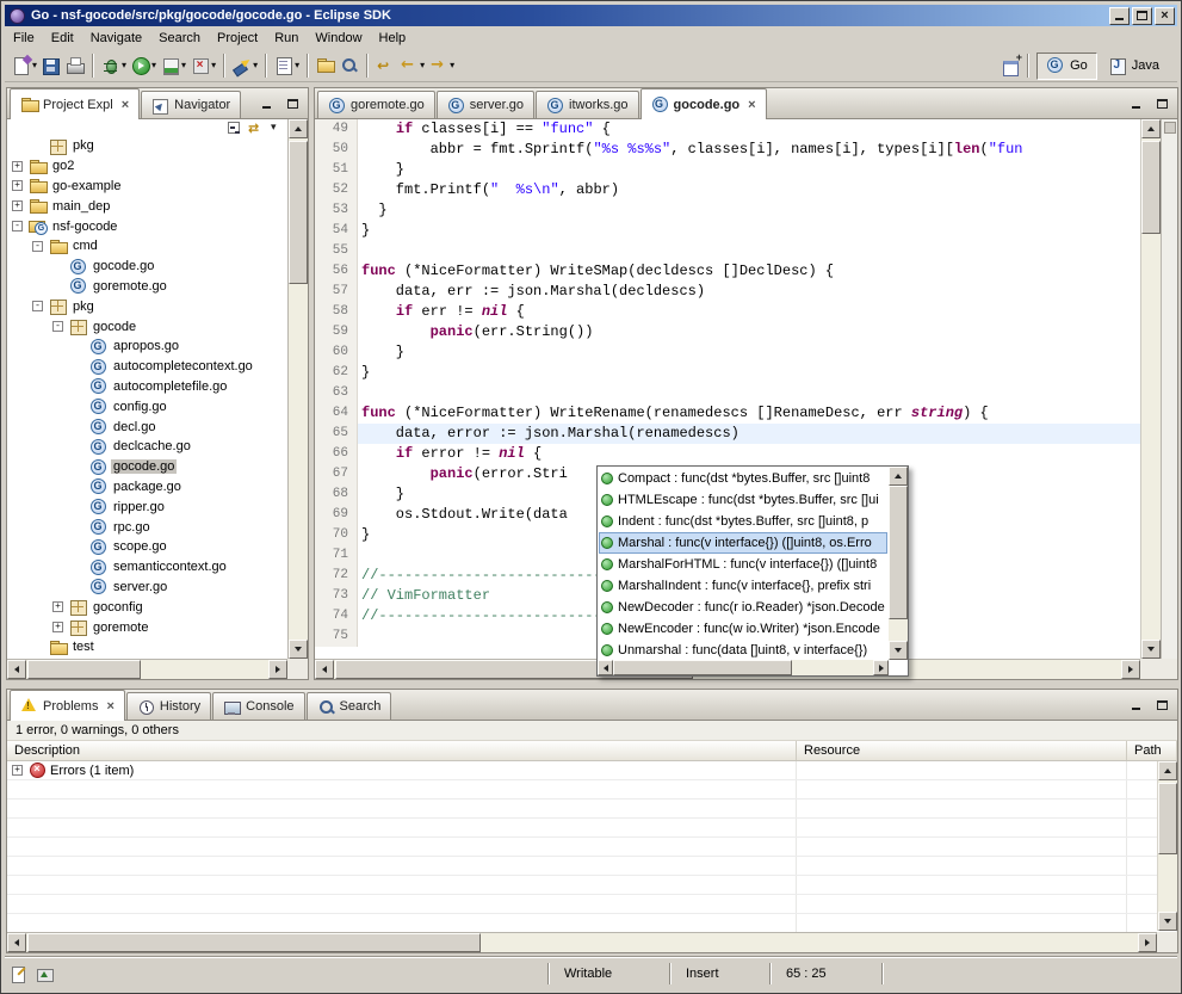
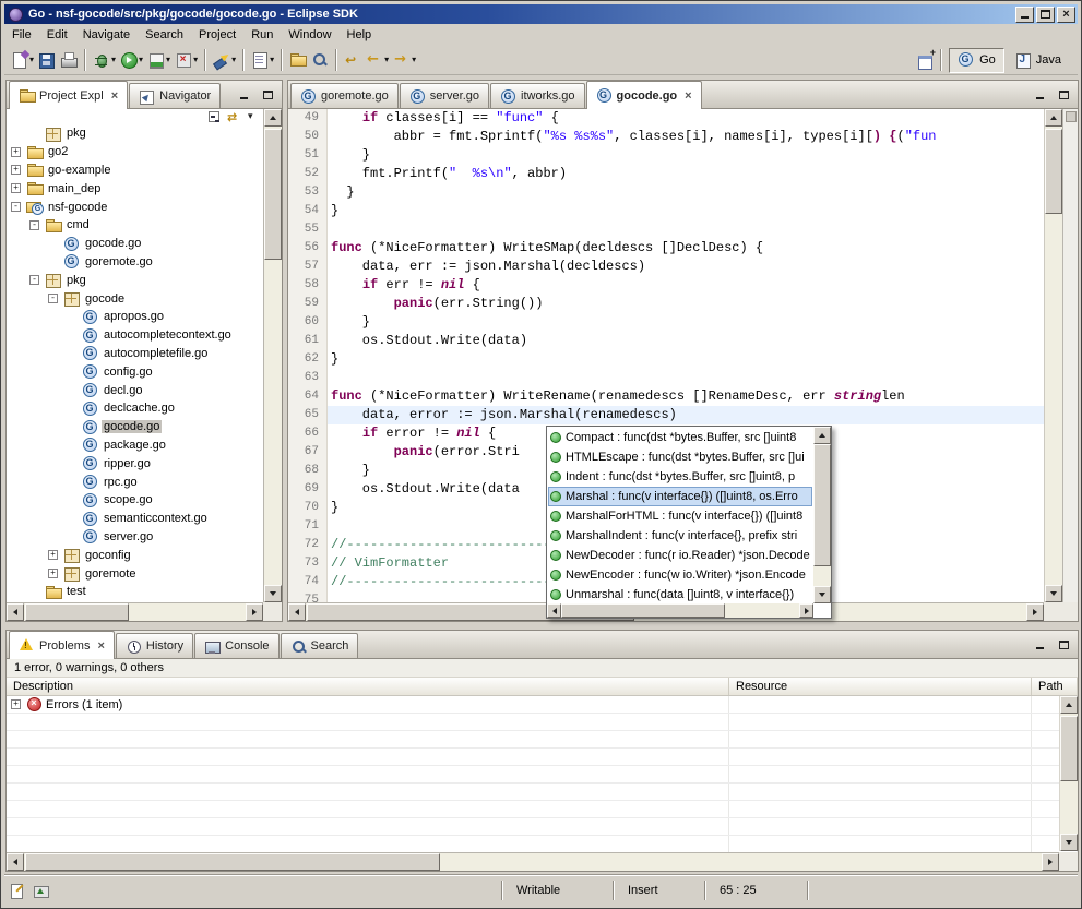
  Go - nsf-gocode/src/pkg/gocode/gocode.go - Eclipse SDK
  ×
  File
  Edit
  Navigate
  Search
  Project
  Run
  Window
  Help
  ▾
  ▾
  ▾
  ▾
  ▾
  ▾
  ▾
  ▾
  ▾
  Go
  Java
  Project Expl
  ×
  Navigator
  pkg
  +
  go2
  +
  go-example
  +
  main_dep
  -
  nsf-gocode
  -
  cmd
  gocode.go
  goremote.go
  -
  pkg
  -
  gocode
  apropos.go
  autocompletecontext.go
  autocompletefile.go
  config.go
  decl.go
  declcache.go
  gocode.go
  package.go
  ripper.go
  rpc.go
  scope.go
  semanticcontext.go
  server.go
  +
  goconfig
  +
  goremote
  test
  goremote.go
  server.go
  itworks.go
  gocode.go
  ×
  49
  if classes[i] == "func" {
  50
- abbr = fmt.Sprintf("%s %s%s", classes[i], names[i], types[i][len("fun
+ abbr = fmt.Sprintf("%s %s%s", classes[i], names[i], types[i][) {("fun
  51
  }
  52
  fmt.Printf(" %s\n", abbr)
  53
  }
  54
  }
  55
  56
  func (*NiceFormatter) WriteSMap(decldescs []DeclDesc) {
  57
  data, err := json.Marshal(decldescs)
  58
  if err != nil {
  59
  panic(err.String())
  60
  }
+ 61
+ os.Stdout.Write(data)
  62
  }
  63
  64
- func (*NiceFormatter) WriteRename(renamedescs []RenameDesc, err string) {
+ func (*NiceFormatter) WriteRename(renamedescs []RenameDesc, err stringlen
  65
  data, error := json.Marshal(renamedescs)
  66
  if error != nil {
  67
  panic(error.Stri
  68
  }
  69
  os.Stdout.Write(data
  70
  }
  71
  72
  73
  // VimFormatter
  74
  75
  Compact : func(dst *bytes.Buffer, src []uint8
  HTMLEscape : func(dst *bytes.Buffer, src []ui
  Indent : func(dst *bytes.Buffer, src []uint8, p
  Marshal : func(v interface{}) ([]uint8, os.Erro
  MarshalForHTML : func(v interface{}) ([]uint8
  MarshalIndent : func(v interface{}, prefix stri
  NewDecoder : func(r io.Reader) *json.Decode
  NewEncoder : func(w io.Writer) *json.Encode
  Unmarshal : func(data []uint8, v interface{})
  Problems
  ×
  History
  Console
  Search
  1 error, 0 warnings, 0 others
  Description
  Resource
  Path
  +
  Errors (1 item)
  Writable
  Insert
  65 : 25
